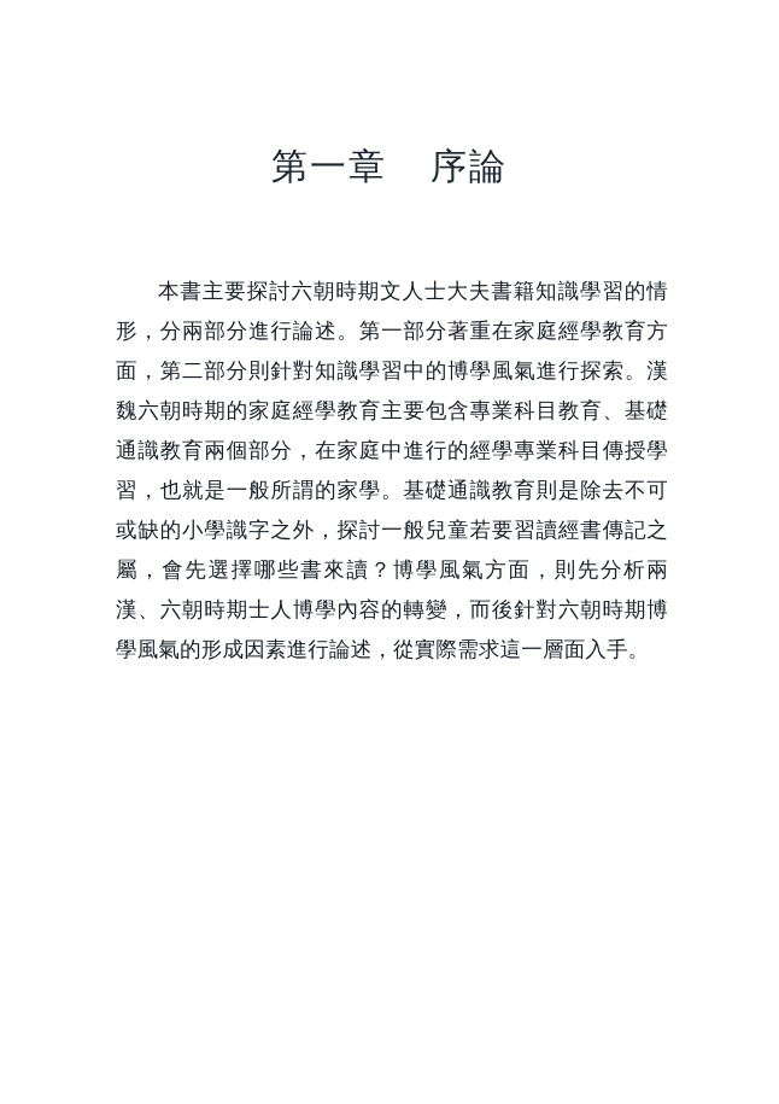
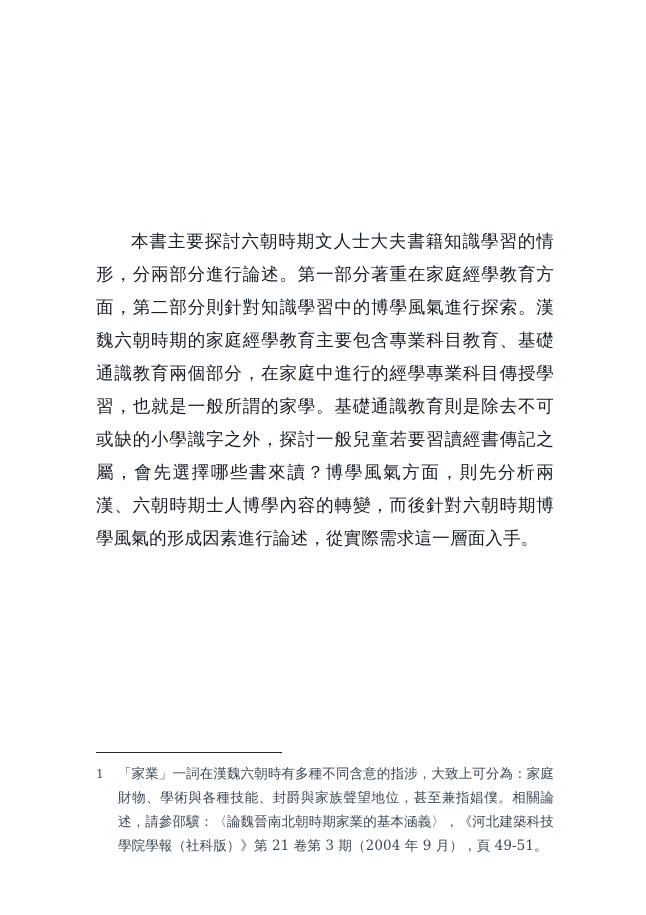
- 第一章 序論
  本書主要探討六朝時期文人士大夫書籍知識學習的情形，分兩部分進行論述。第一部分著重在家庭經學教育方面，第二部分則針對知識學習中的博學風氣進行探索。漢魏六朝時期的家庭經學教育主要包含專業科目教育、基礎通識教育兩個部分，在家庭中進行的經學專業科目傳授學習，也就是一般所謂的家學。基礎通識教育則是除去不可或缺的小學識字之外，探討一般兒童若要習讀經書傳記之屬，會先選擇哪些書來讀？博學風氣方面，則先分析兩漢、六朝時期士人博學內容的轉變，而後針對六朝時期博學風氣的形成因素進行論述，從實際需求這一層面入手。
+ 1
+ 「家業」一詞在漢魏六朝時有多種不同含意的指涉，大致上可分為：家庭財物、學術與各種技能、封爵與家族聲望地位，甚至兼指娼僕。相關論述，請參邵驥：〈論魏晉南北朝時期家業的基本涵義〉，《河北建築科技學院學報（社科版）》第 21 卷第 3 期（2004 年 9 月），頁 49-51。
